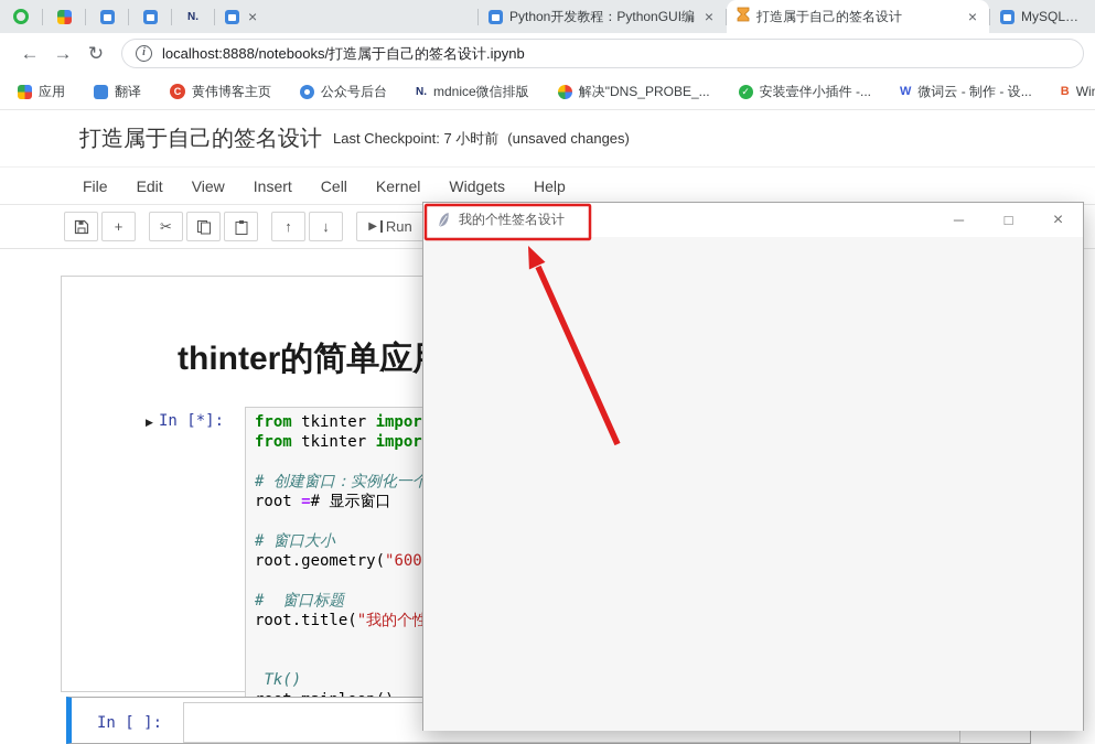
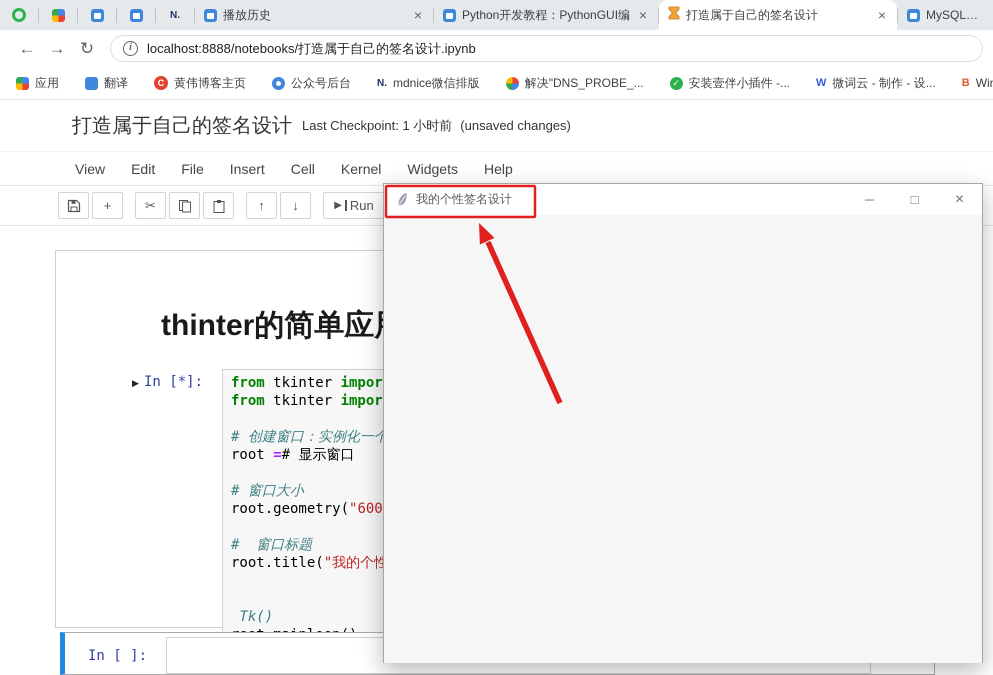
  N.
+ 播放历史
  ×
  Python开发教程：PythonGUI编
  ×
  打造属于自己的签名设计
  ×
  MySQL_数
  ←
  →
  ↻
  i
  localhost:8888/notebooks/打造属于自己的签名设计.ipynb
  应用
  翻译
  C
  黄伟博客主页
  公众号后台
  N.
  mdnice微信排版
  解决"DNS_PROBE_...
  ✓
  安装壹伴小插件 -...
  W
  微词云 - 制作 - 设...
  B
  打造属于自己的签名设计
- Last Checkpoint: 7 小时前
+ Last Checkpoint: 1 小时前
  (unsaved changes)
- File
+ View
  Edit
- View
+ File
  Insert
  Cell
  Kernel
  Widgets
  Help
  +
  ✂
  ↑
  ↓
  ▶
  Run
  thinter的简单应
  ▶
  In [*]:
  from tkinter impor
  from tkinter impor
  # 创建窗口：实例化一个
  root =# 显示窗口
  # 窗口大小
  # 窗口标题
  root.title("我的个性
  Tk()
  In [ ]:
  我的个性签名设计
  ─
  □
  ×
